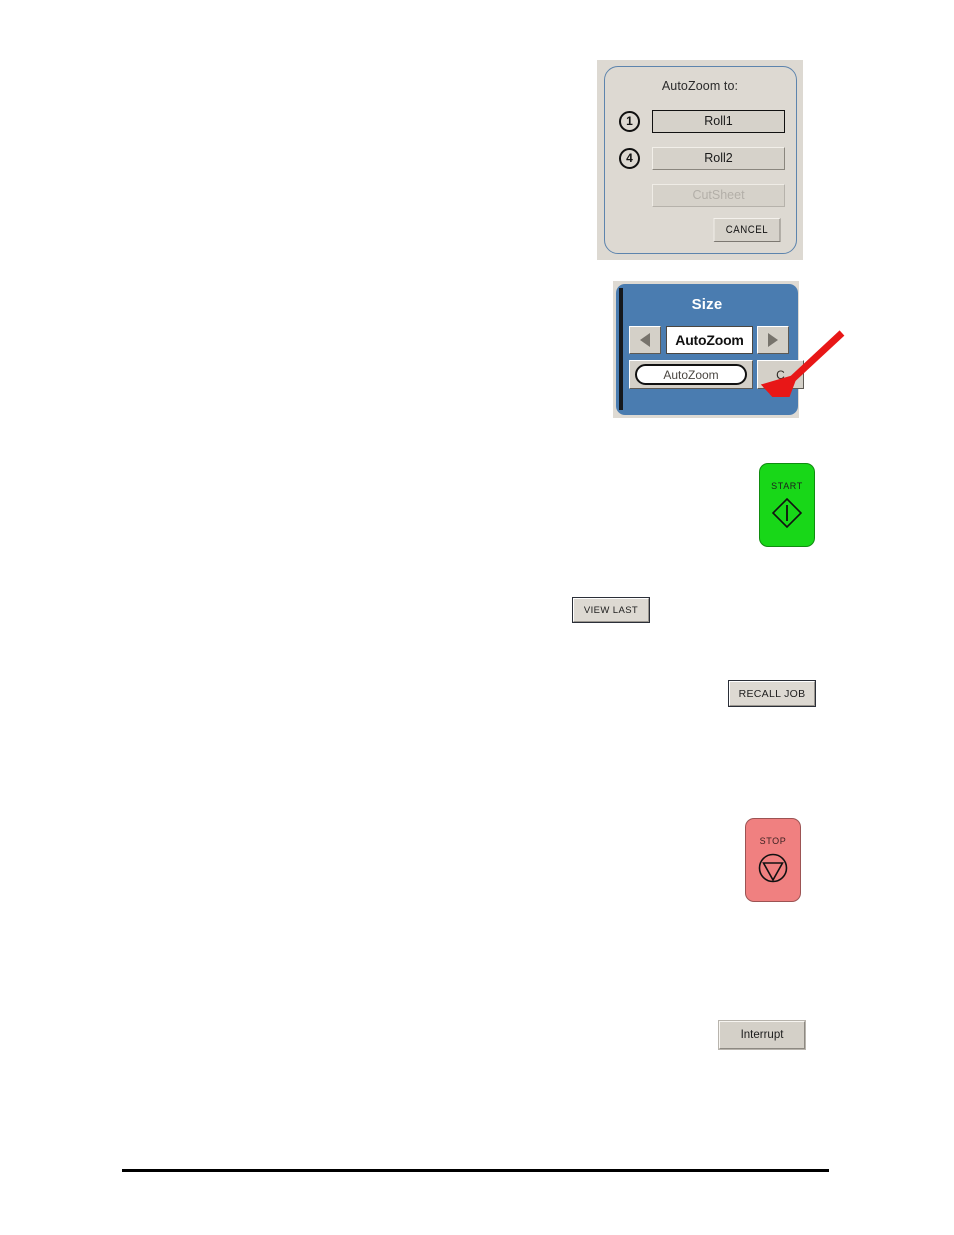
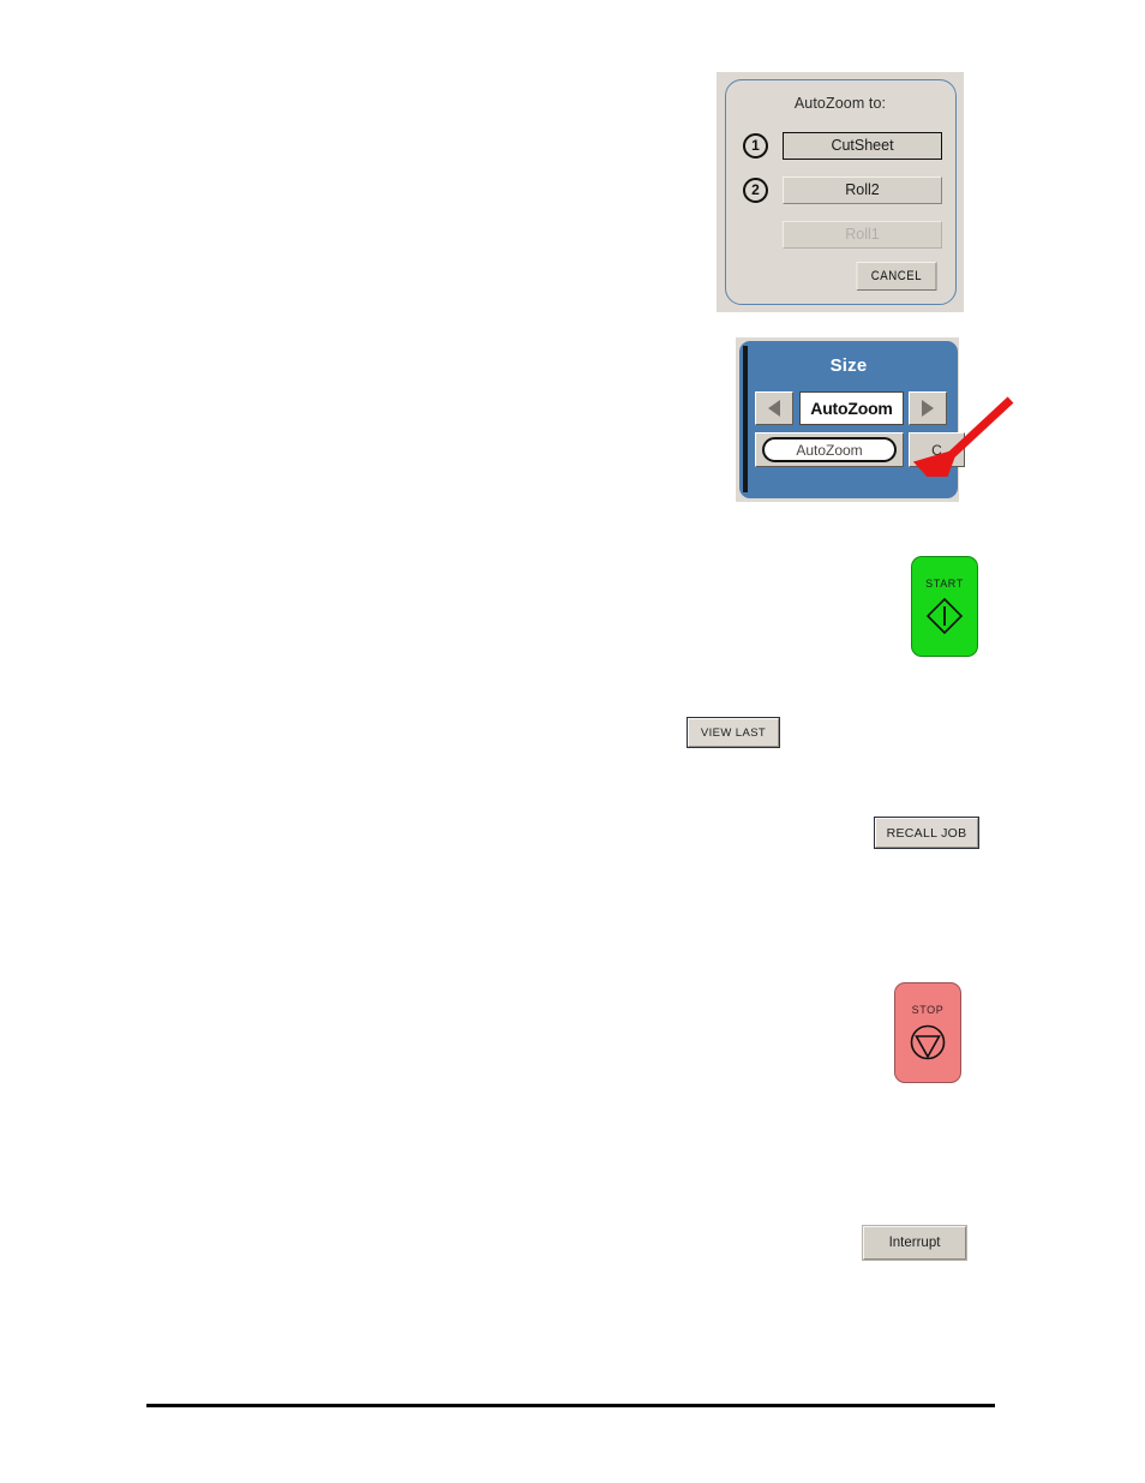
  AutoZoom to:
  1
- Roll1
+ CutSheet
- 4
+ 2
  Roll2
- CutSheet
+ Roll1
  CANCEL
  Size
  AutoZoom
  AutoZoom
  C
  START
  VIEW LAST
  RECALL JOB
  STOP
  Interrupt
